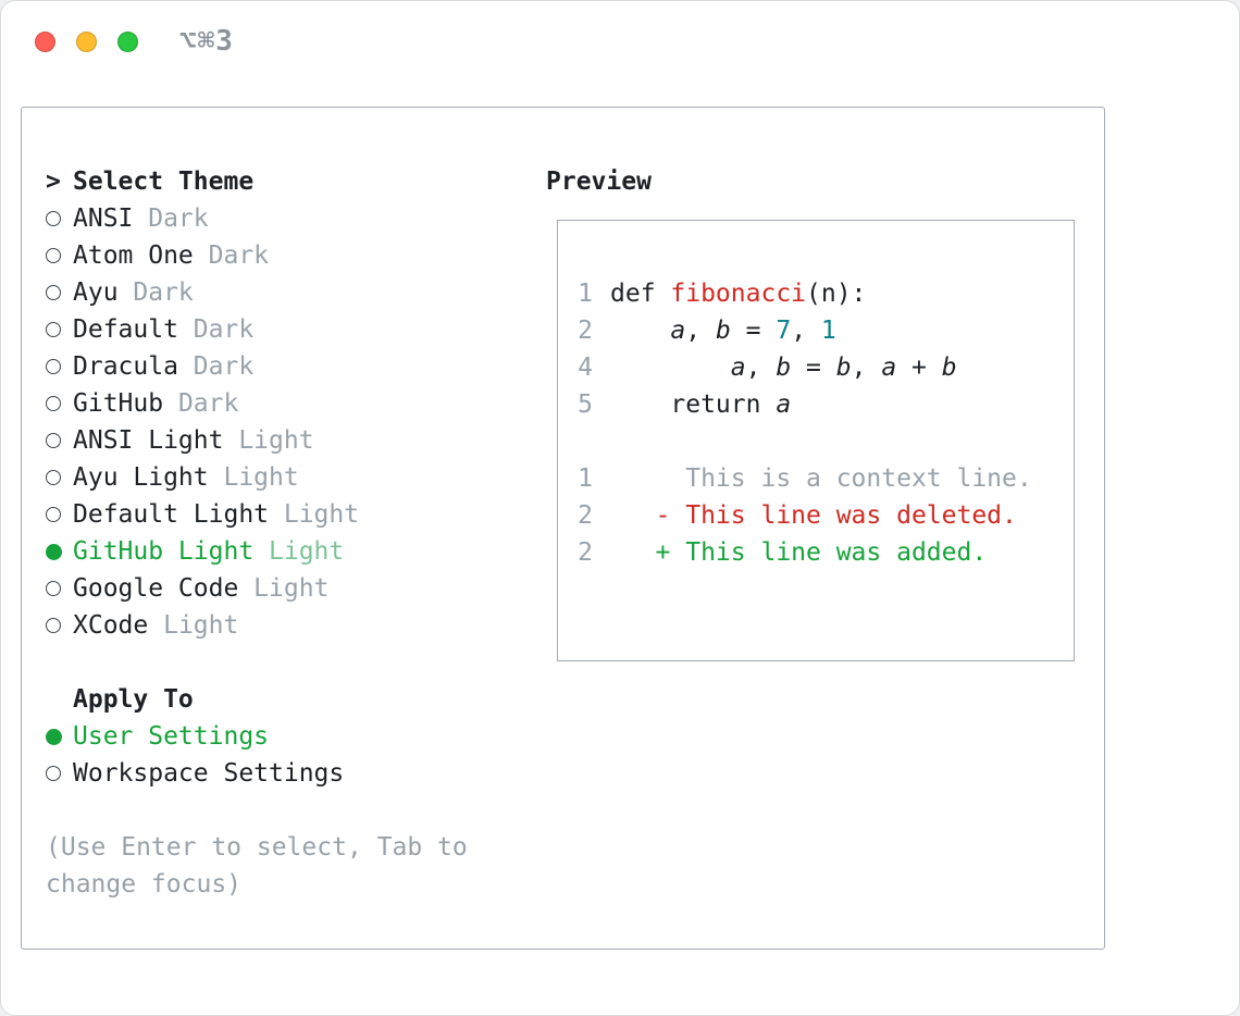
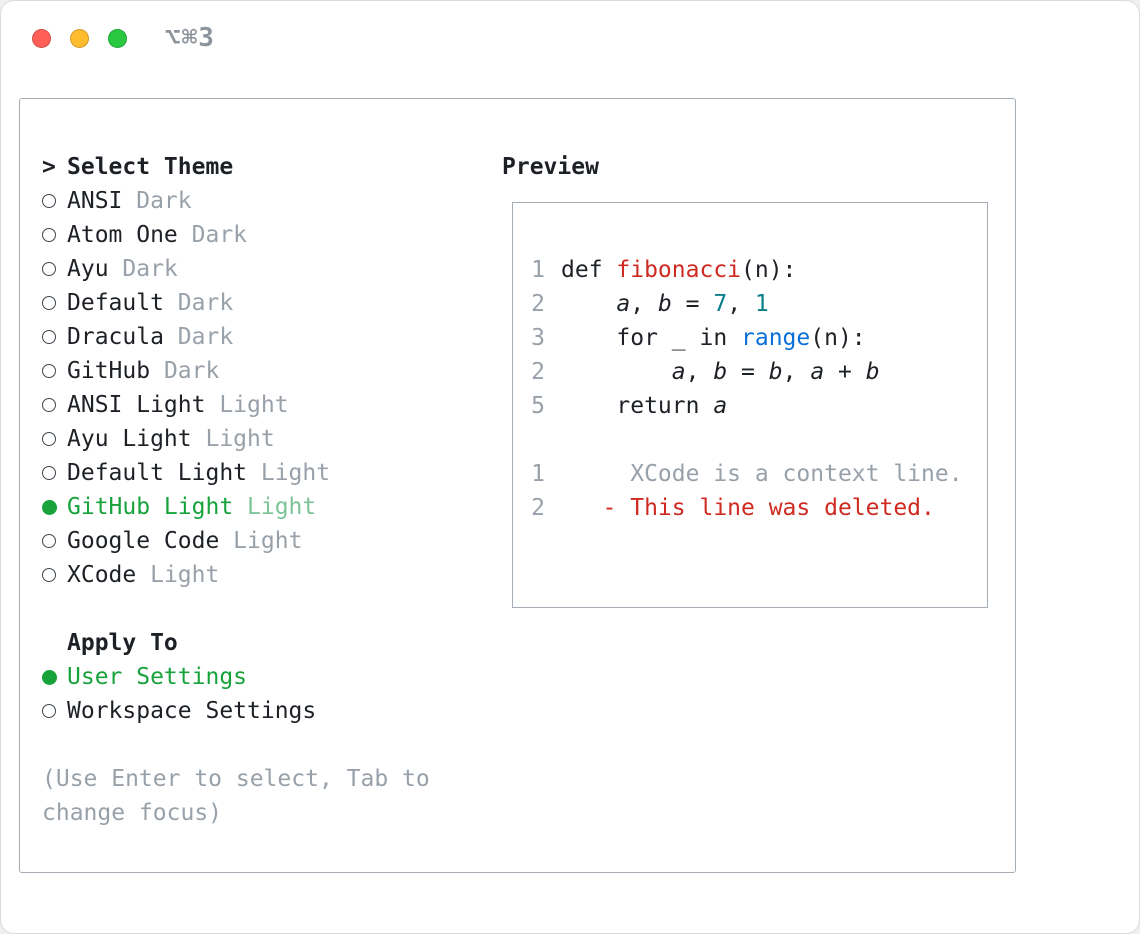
  ⌥⌘3
  >
  Select Theme
  ANSI
  Dark
  Atom One
  Dark
  Ayu
  Dark
  Default
  Dark
  Dracula
  Dark
  GitHub
  Dark
  ANSI Light
  Light
  Ayu Light
  Light
  Default Light
  Light
  GitHub Light
  Light
  Google Code
  Light
  XCode
  Light
  Apply To
  User Settings
  Workspace Settings
  (Use Enter to select, Tab to
  change focus)
  Preview
  1 def fibonacci(n):
  2 a, b = 7, 1
+ 3 for _ in range(n):
- 4 a, b = b, a + b
+ 2 a, b = b, a + b
  5 return a
- 1 This is a context line.
+ 1 XCode is a context line.
  2 - This line was deleted.
- 2 + This line was added.
